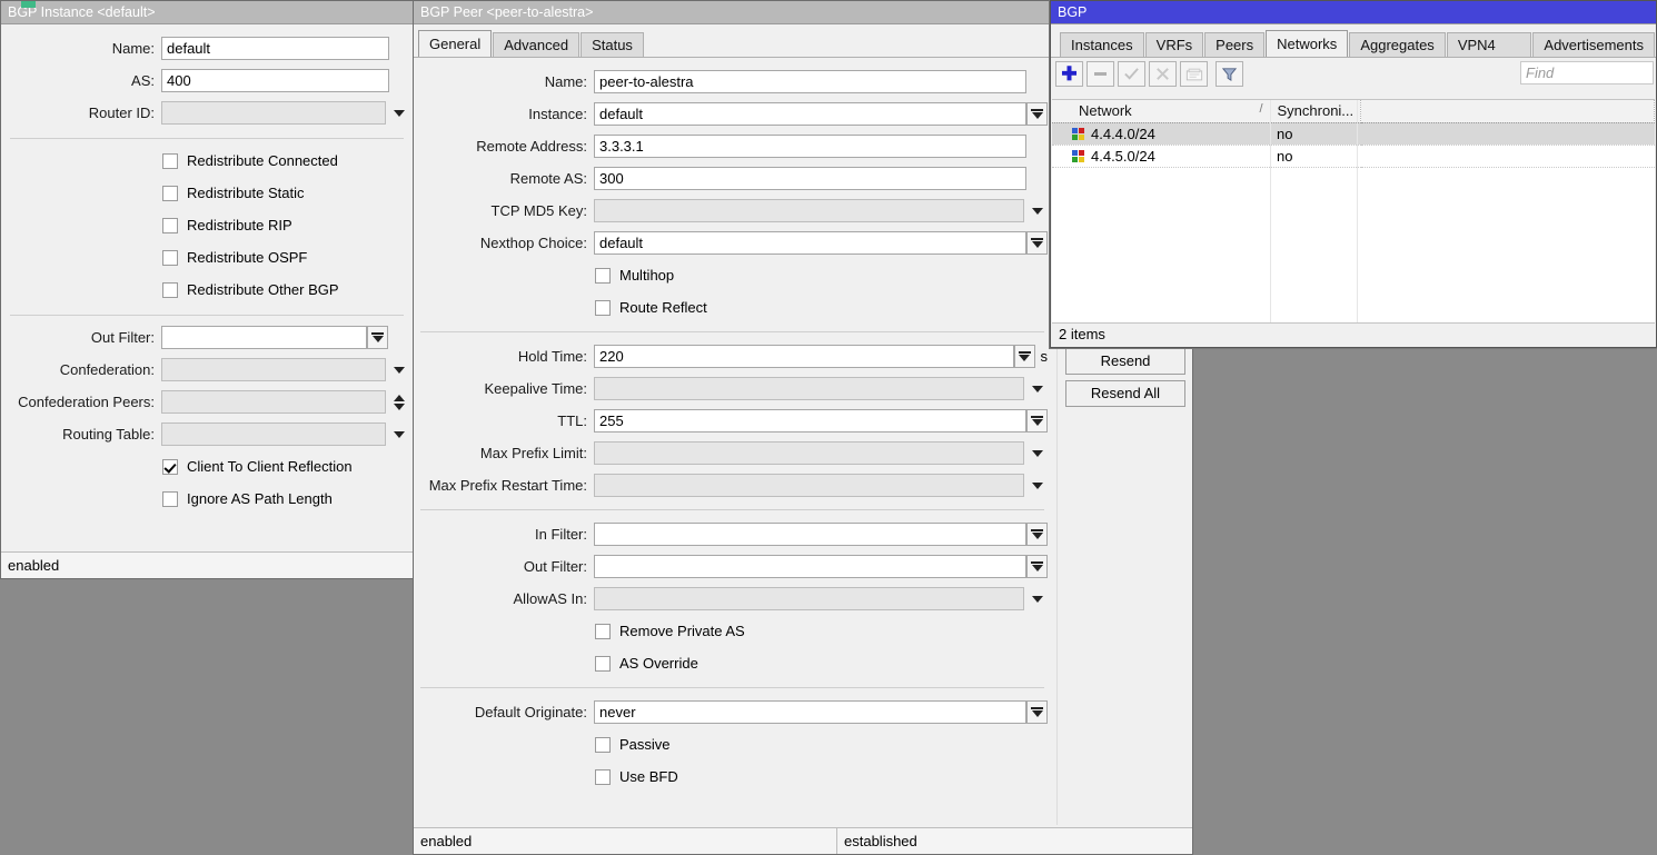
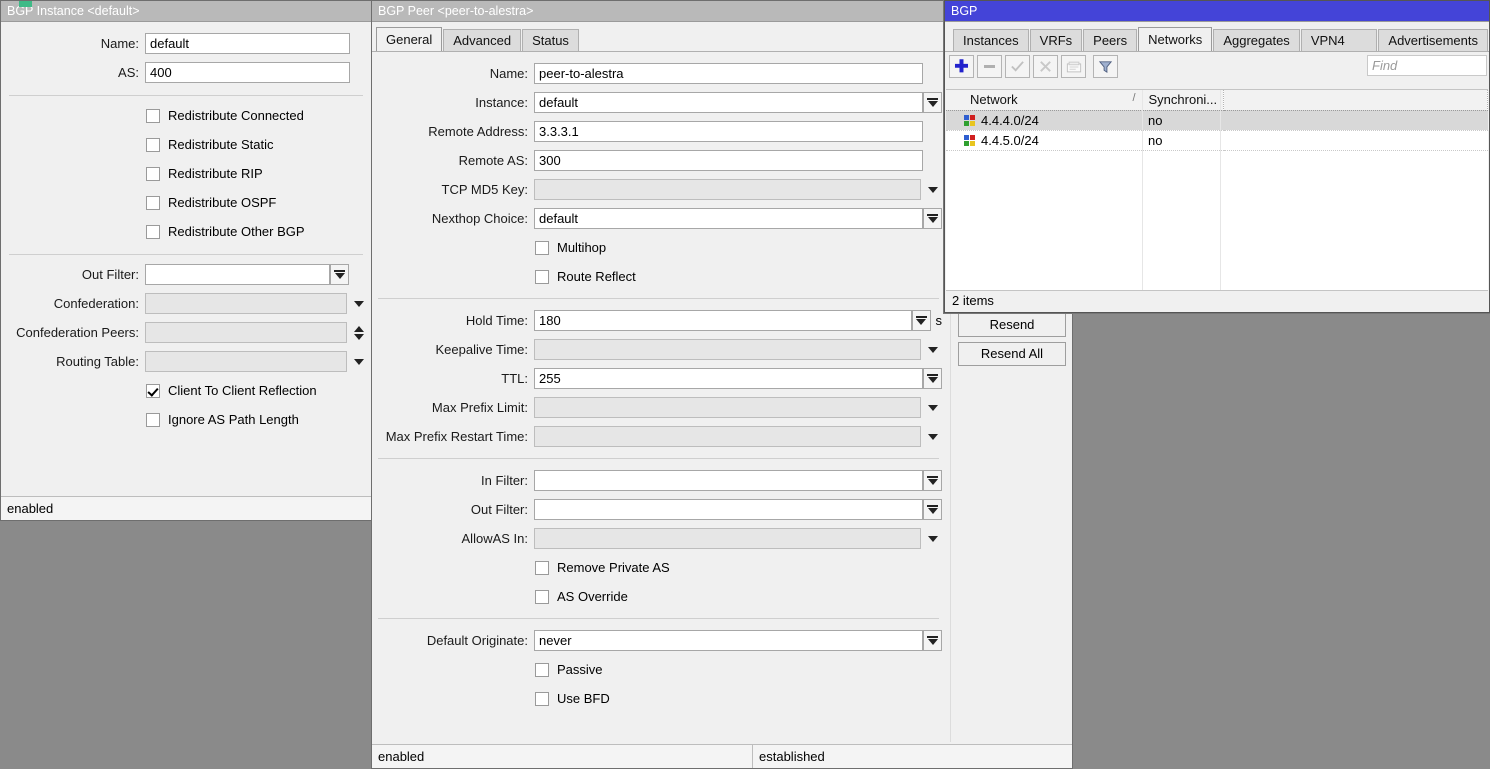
  BGP Instance <default>
  Name:
  default
  AS:
  400
- Router ID:
  Redistribute Connected
  Redistribute Static
  Redistribute RIP
  Redistribute OSPF
  Redistribute Other BGP
  Out Filter:
  Confederation:
  Confederation Peers:
  Routing Table:
  Client To Client Reflection
  Ignore AS Path Length
  enabled
  BGP Peer <peer-to-alestra>
  General
  Advanced
  Status
  Name:
  peer-to-alestra
  Instance:
  default
  Remote Address:
  3.3.3.1
  Remote AS:
  300
  TCP MD5 Key:
  Nexthop Choice:
  default
  Multihop
  Route Reflect
  Hold Time:
- 220
+ 180
  s
  Keepalive Time:
  TTL:
  255
  Max Prefix Limit:
  Max Prefix Restart Time:
  In Filter:
  Out Filter:
  AllowAS In:
  Remove Private AS
  AS Override
  Default Originate:
  never
  Passive
  Use BFD
  Resend
  Resend All
  enabled
  established
  BGP
  Instances
  VRFs
  Peers
  Networks
  Aggregates
  Advertisements
  ✚
  Find
  Network /	Synchroni...
  4.4.4.0/24	no
  4.4.5.0/24	no
  2 items
